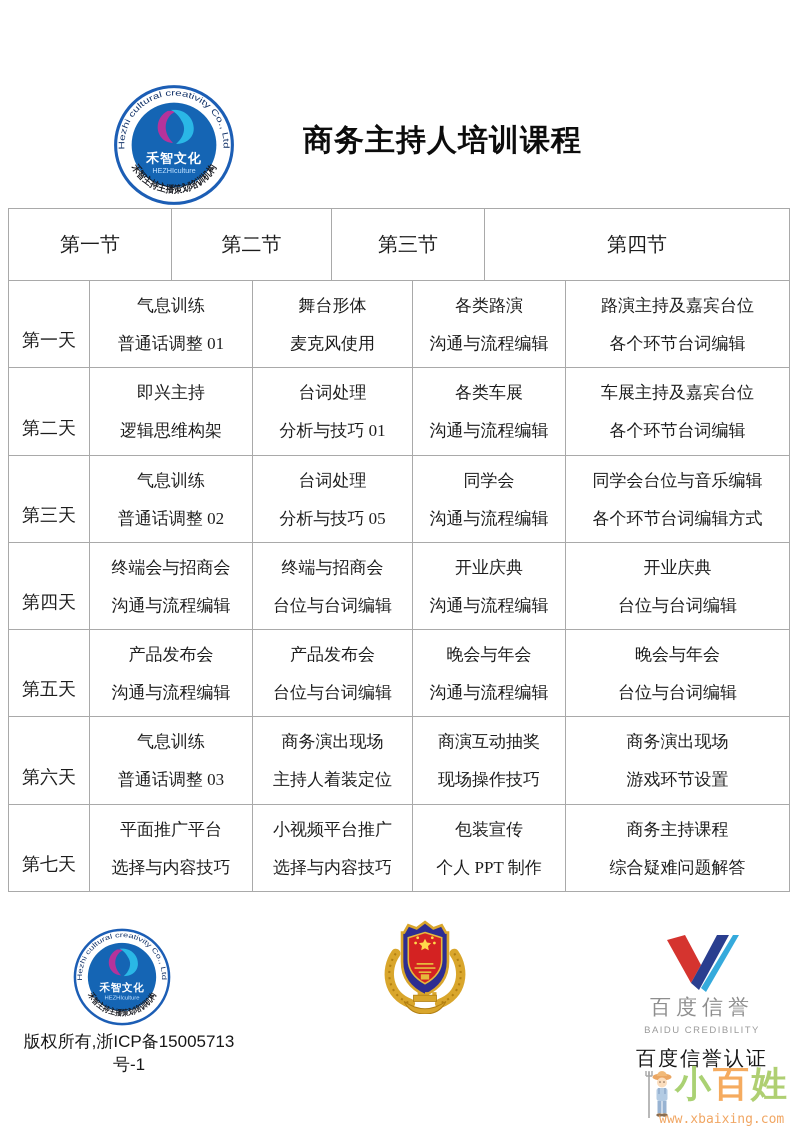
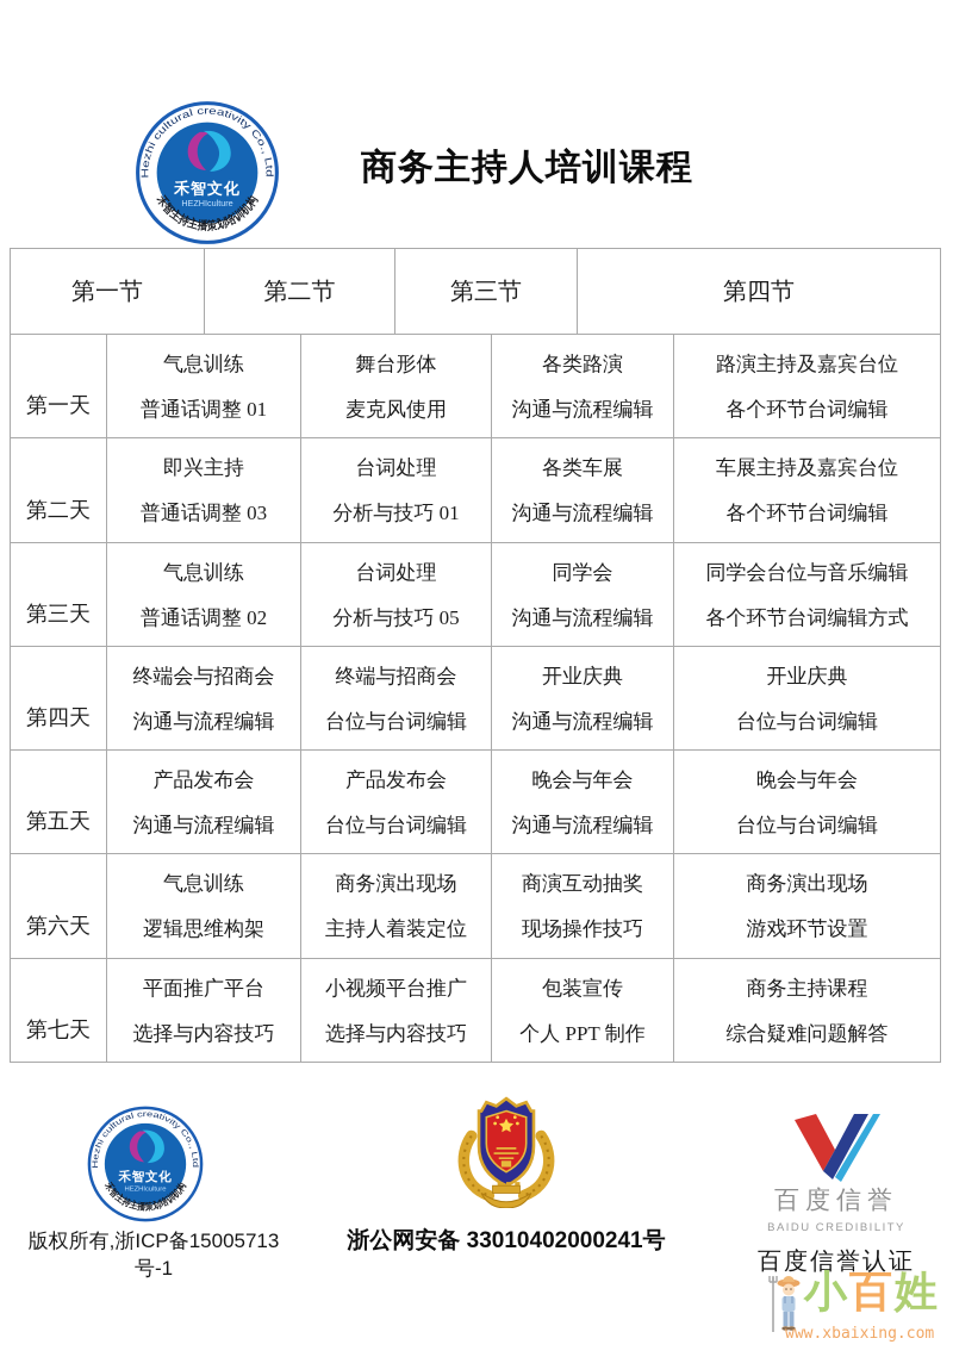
  商务主持人培训课程
  第一节
  第二节
  第三节
  第四节
  第一天
  气息训练
  普通话调整 01
  舞台形体
  麦克风使用
  各类路演
  沟通与流程编辑
  路演主持及嘉宾台位
  各个环节台词编辑
  第二天
  即兴主持
- 逻辑思维构架
+ 普通话调整 03
  台词处理
  分析与技巧 01
  各类车展
  沟通与流程编辑
  车展主持及嘉宾台位
  各个环节台词编辑
  第三天
  气息训练
  普通话调整 02
  台词处理
  分析与技巧 05
  同学会
  沟通与流程编辑
  同学会台位与音乐编辑
  各个环节台词编辑方式
  第四天
  终端会与招商会
  沟通与流程编辑
  终端与招商会
  台位与台词编辑
  开业庆典
  沟通与流程编辑
  开业庆典
  台位与台词编辑
  第五天
  产品发布会
  沟通与流程编辑
  产品发布会
  台位与台词编辑
  晚会与年会
  沟通与流程编辑
  晚会与年会
  台位与台词编辑
  第六天
  气息训练
- 普通话调整 03
+ 逻辑思维构架
  商务演出现场
  主持人着装定位
  商演互动抽奖
  现场操作技巧
  商务演出现场
  游戏环节设置
  第七天
  平面推广平台
  选择与内容技巧
  小视频平台推广
  选择与内容技巧
  包装宣传
  个人 PPT 制作
  商务主持课程
  综合疑难问题解答
  版权所有,浙ICP备15005713号-1
+ 浙公网安备 33010402000241号
  百度信誉
  BAIDU CREDIBILITY
  百度信誉认证
  小百姓
  www.xbaixing.com
